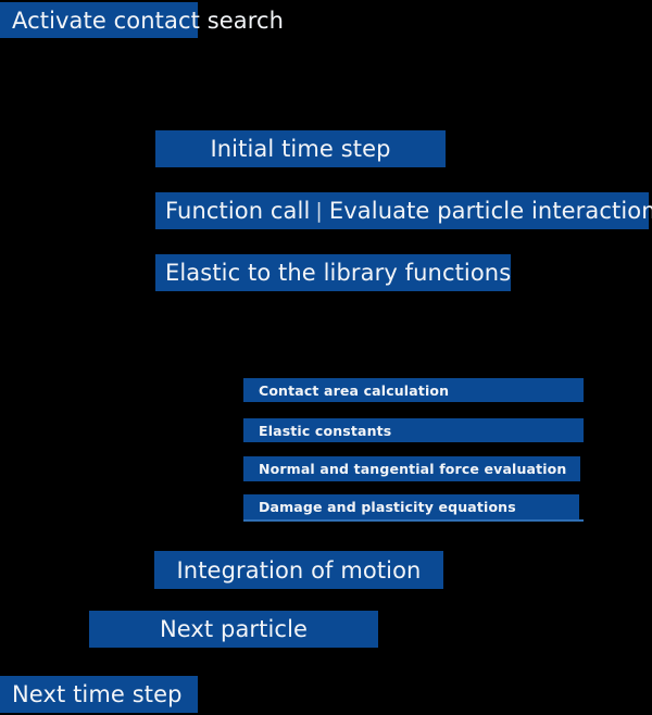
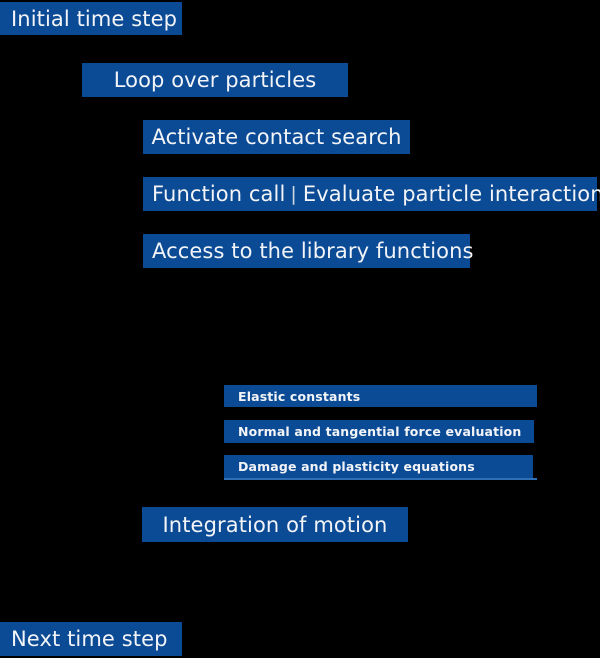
- Activate contact search
+ Initial time step
+ Loop over particles
- Initial time step
+ Activate contact search
  Function call
  |
  Evaluate particle interaction
- Elastic to the library functions
+ Access to the library functions
- Contact area calculation
  Elastic constants
  Normal and tangential force evaluation
  Damage and plasticity equations
  Integration of motion
- Next particle
  Next time step
